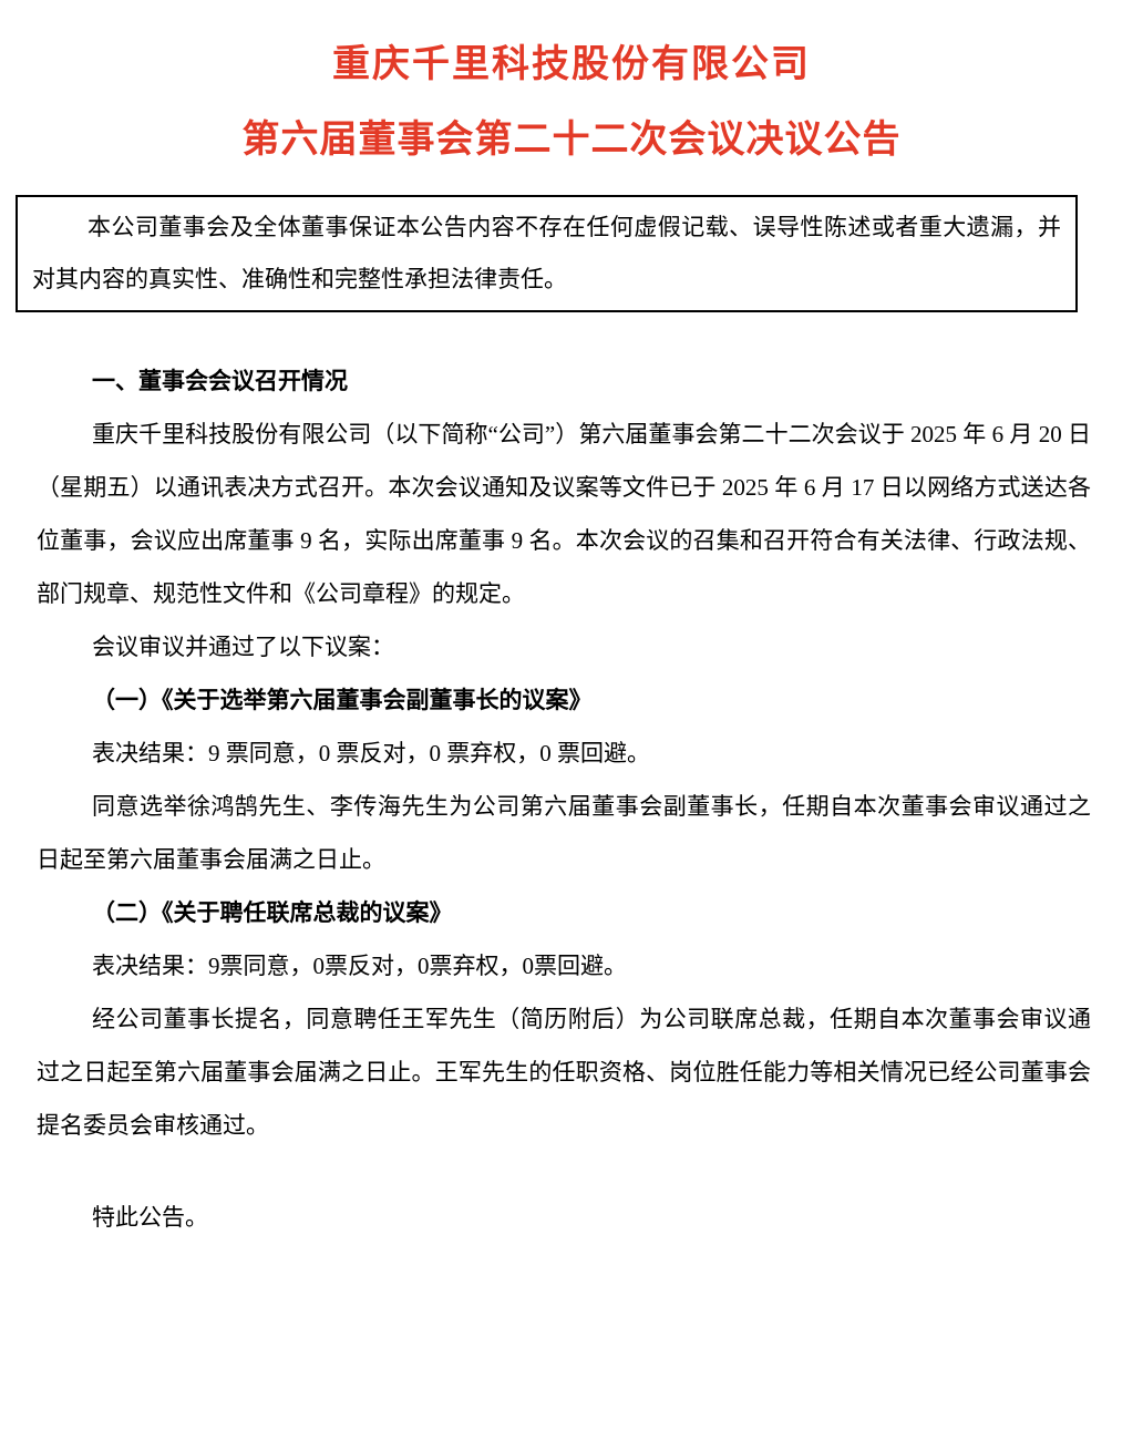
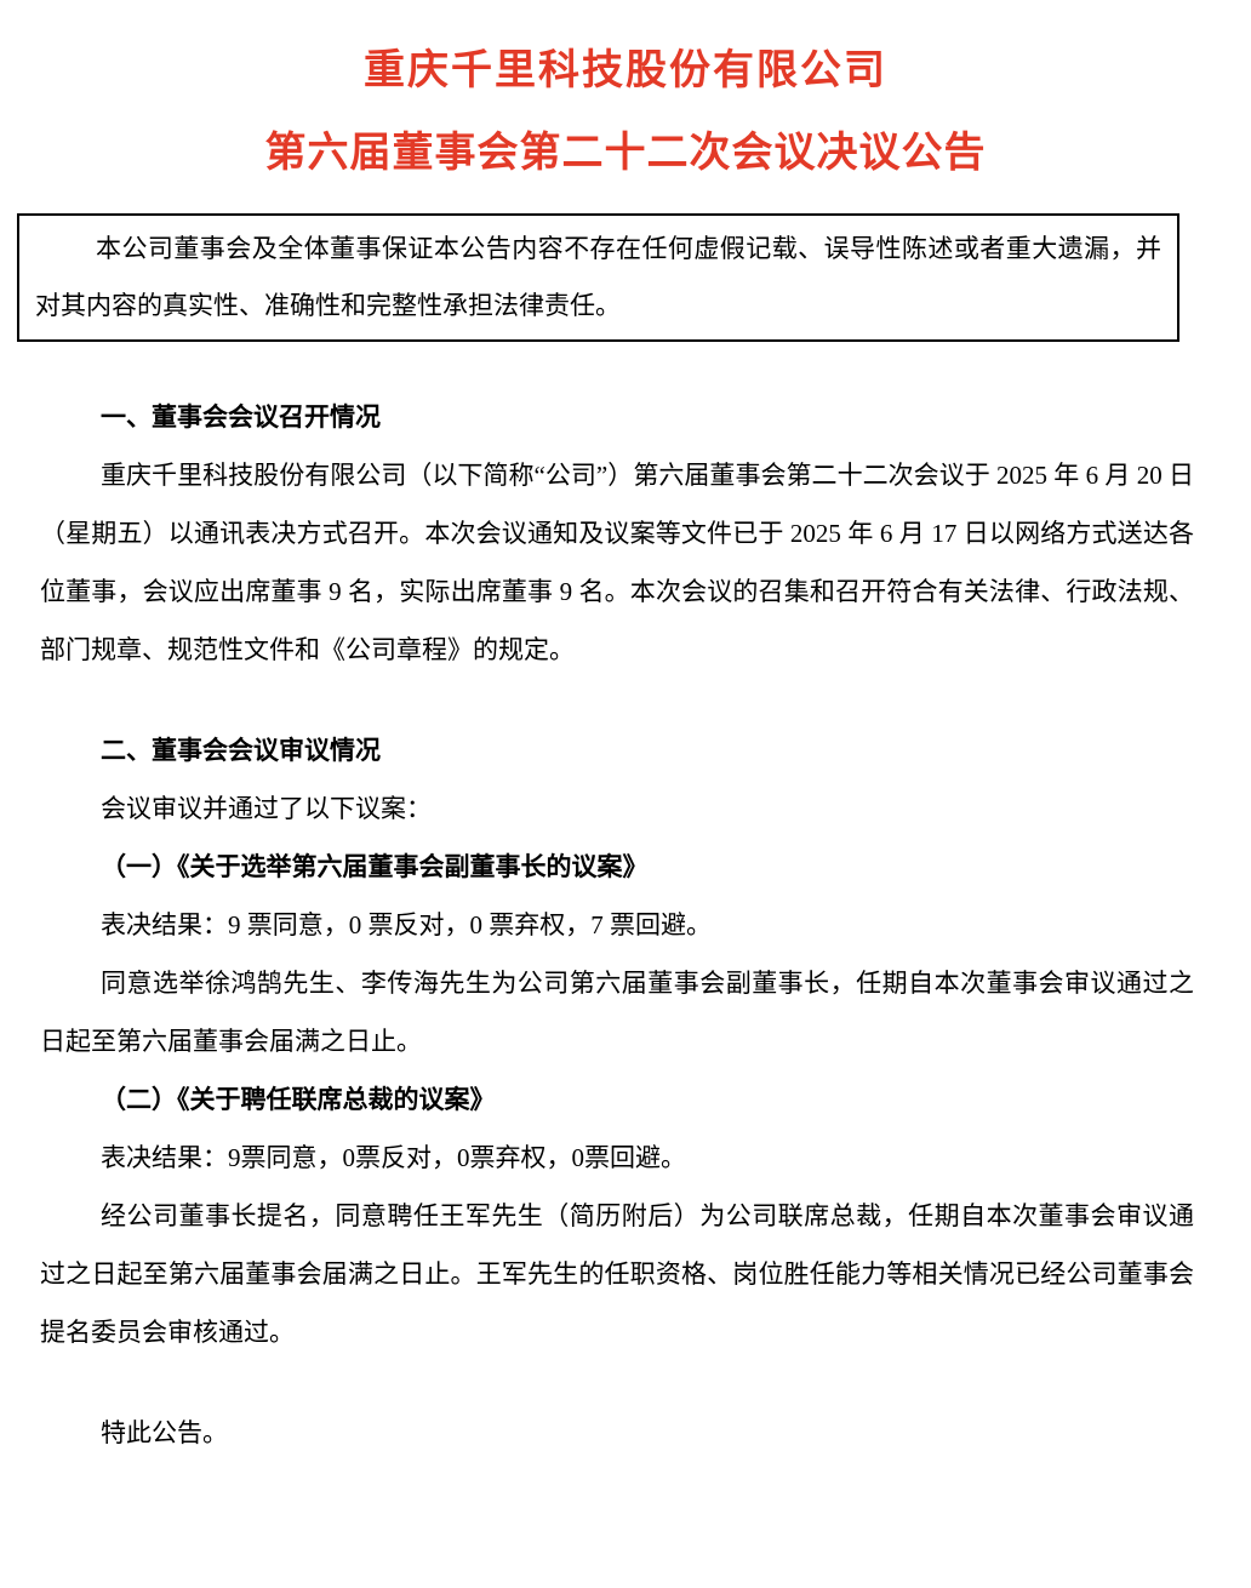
  重庆千里科技股份有限公司
  第六届董事会第二十二次会议决议公告
  本公司董事会及全体董事保证本公告内容不存在任何虚假记载、误导性陈述或者重大遗漏，并对其内容的真实性、准确性和完整性承担法律责任。
  一、董事会会议召开情况
  重庆千里科技股份有限公司（以下简称“公司”）第六届董事会第二十二次会议于 2025 年 6 月 20 日（星期五）以通讯表决方式召开。本次会议通知及议案等文件已于 2025 年 6 月 17 日以网络方式送达各位董事，会议应出席董事 9 名，实际出席董事 9 名。本次会议的召集和召开符合有关法律、行政法规、部门规章、规范性文件和《公司章程》的规定。
+ 二、董事会会议审议情况
  会议审议并通过了以下议案：
  （一）《关于选举第六届董事会副董事长的议案》
- 表决结果：9 票同意，0 票反对，0 票弃权，0 票回避。
+ 表决结果：9 票同意，0 票反对，0 票弃权，7 票回避。
  同意选举徐鸿鹄先生、李传海先生为公司第六届董事会副董事长，任期自本次董事会审议通过之日起至第六届董事会届满之日止。
  （二）《关于聘任联席总裁的议案》
  表决结果：9票同意，0票反对，0票弃权，0票回避。
  经公司董事长提名，同意聘任王军先生（简历附后）为公司联席总裁，任期自本次董事会审议通过之日起至第六届董事会届满之日止。王军先生的任职资格、岗位胜任能力等相关情况已经公司董事会提名委员会审核通过。
  特此公告。
